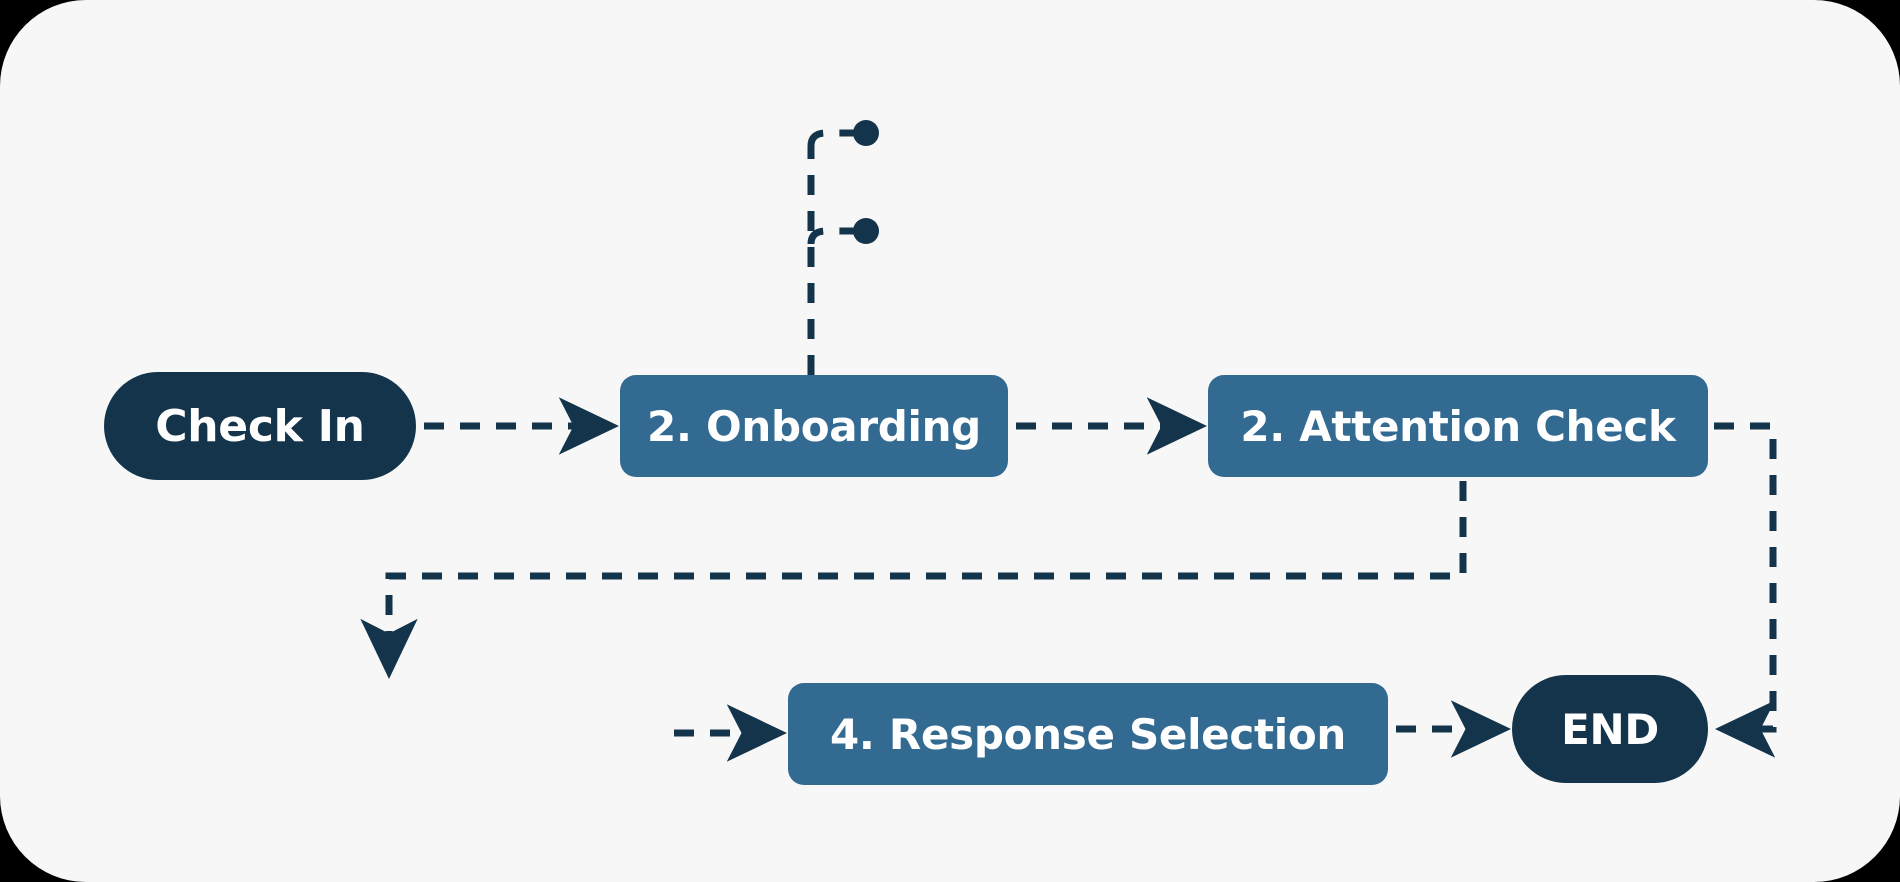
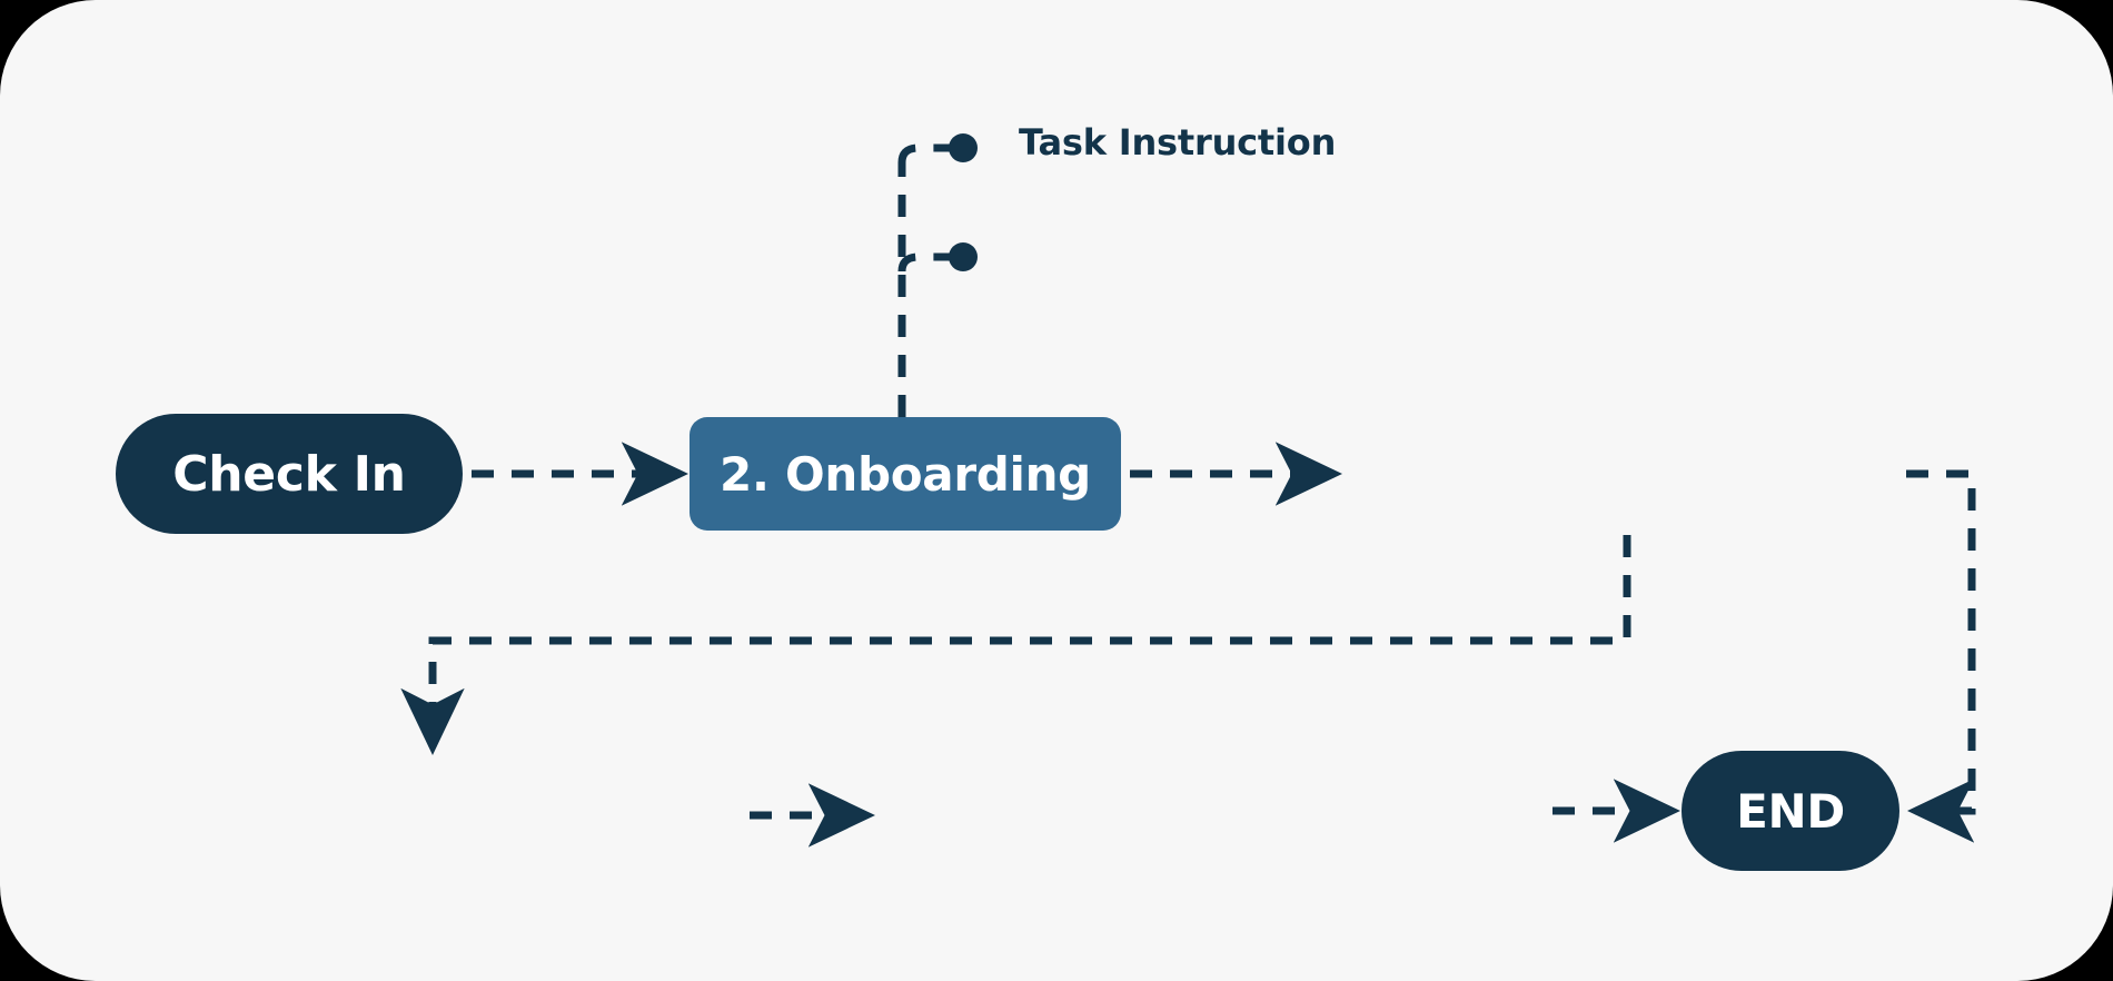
  Check In
  2. Onboarding
- 2. Attention Check
- 4. Response Selection
  END
+ Task Instruction
